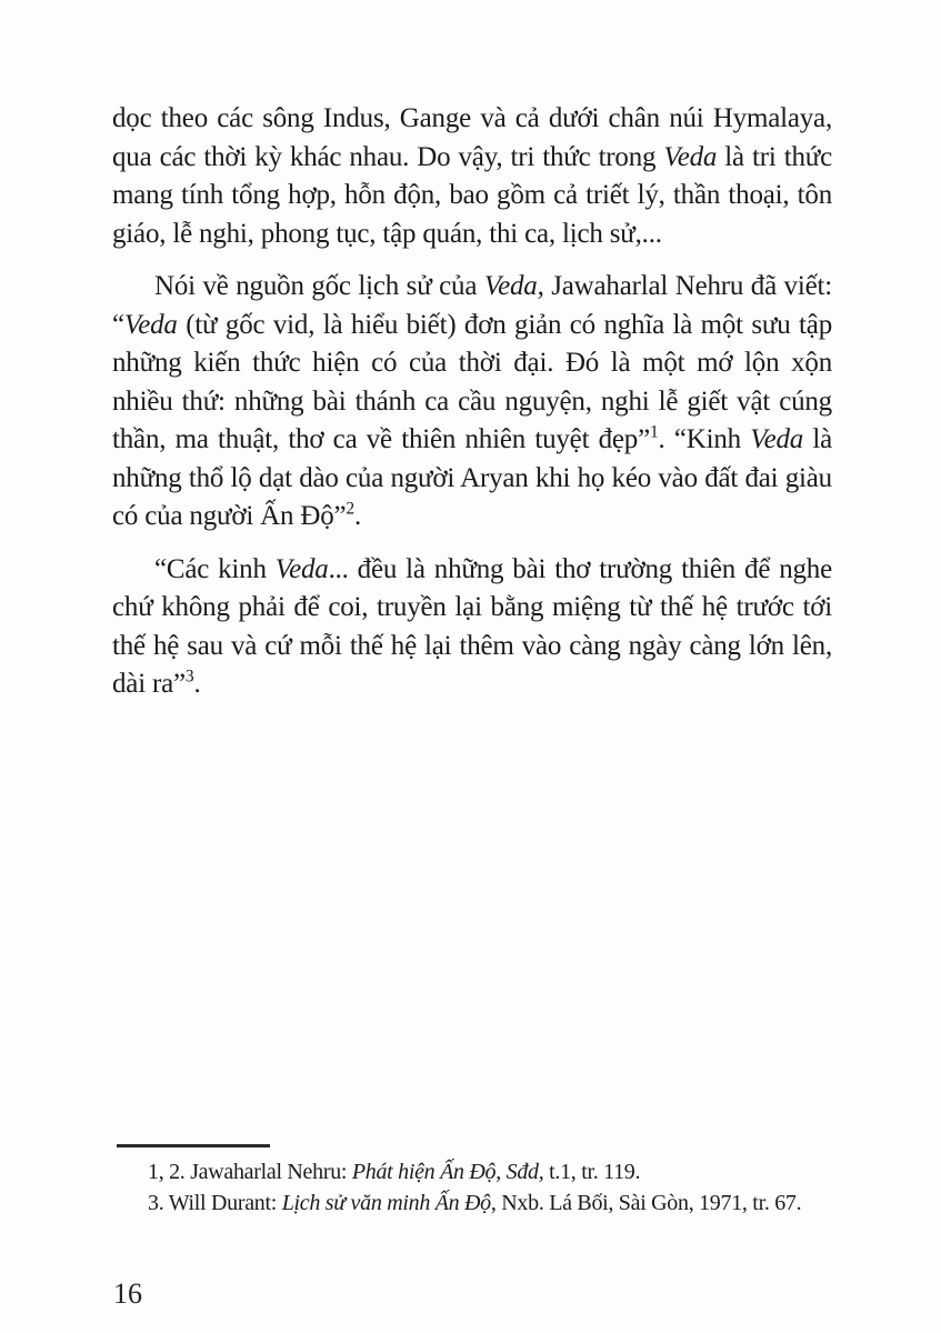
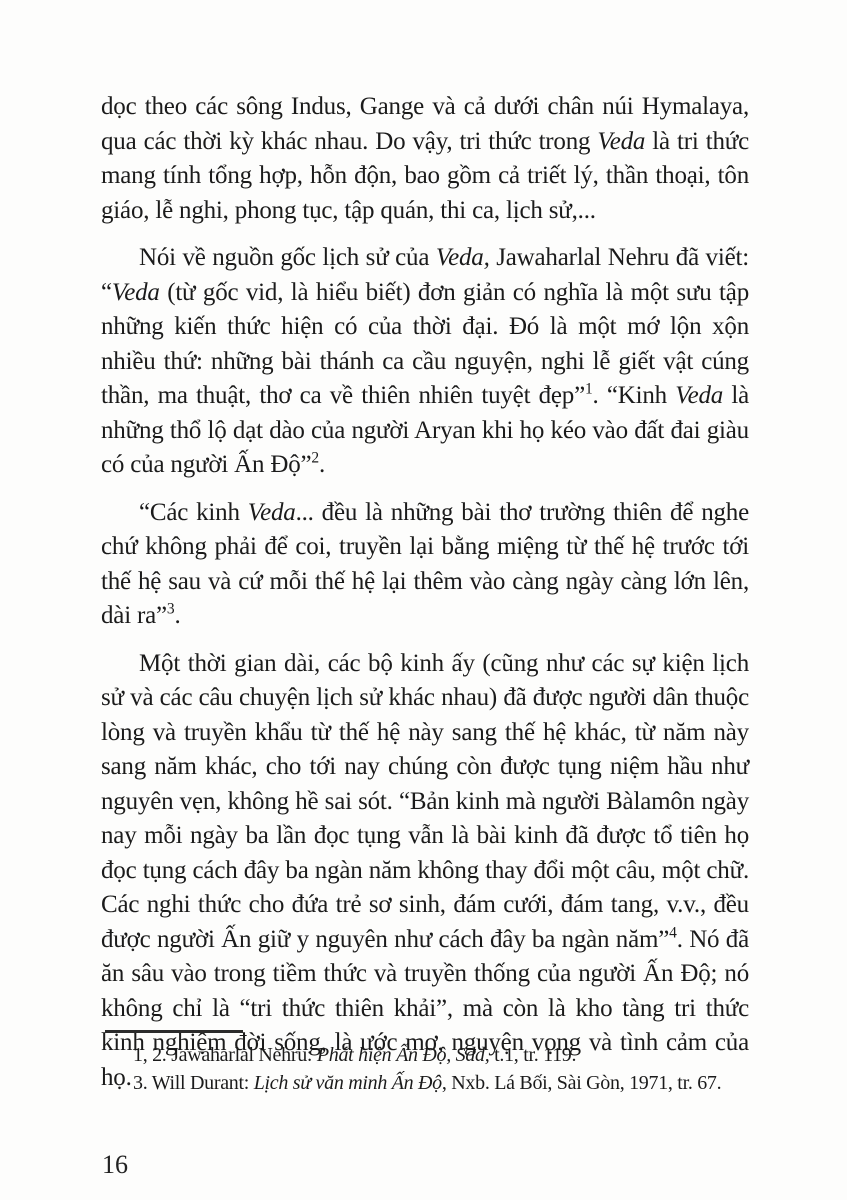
  dọc theo các sông Indus, Gange và cả dưới chân núi Hymalaya, qua các thời kỳ khác nhau. Do vậy, tri thức trong Veda là tri thức mang tính tổng hợp, hỗn độn, bao gồm cả triết lý, thần thoại, tôn giáo, lễ nghi, phong tục, tập quán, thi ca, lịch sử,...
  Nói về nguồn gốc lịch sử của Veda, Jawaharlal Nehru đã viết: “Veda (từ gốc vid, là hiểu biết) đơn giản có nghĩa là một sưu tập những kiến thức hiện có của thời đại. Đó là một mớ lộn xộn nhiều thứ: những bài thánh ca cầu nguyện, nghi lễ giết vật cúng thần, ma thuật, thơ ca về thiên nhiên tuyệt đẹp”1. “Kinh Veda là những thổ lộ dạt dào của người Aryan khi họ kéo vào đất đai giàu có của người Ấn Độ”2.
  “Các kinh Veda... đều là những bài thơ trường thiên để nghe chứ không phải để coi, truyền lại bằng miệng từ thế hệ trước tới thế hệ sau và cứ mỗi thế hệ lại thêm vào càng ngày càng lớn lên, dài ra”3.
+ Một thời gian dài, các bộ kinh ấy (cũng như các sự kiện lịch sử và các câu chuyện lịch sử khác nhau) đã được người dân thuộc lòng và truyền khẩu từ thế hệ này sang thế hệ khác, từ năm này sang năm khác, cho tới nay chúng còn được tụng niệm hầu như nguyên vẹn, không hề sai sót. “Bản kinh mà người Bàlamôn ngày nay mỗi ngày ba lần đọc tụng vẫn là bài kinh đã được tổ tiên họ đọc tụng cách đây ba ngàn năm không thay đổi một câu, một chữ. Các nghi thức cho đứa trẻ sơ sinh, đám cưới, đám tang, v.v., đều được người Ấn giữ y nguyên như cách đây ba ngàn năm”4. Nó đã ăn sâu vào trong tiềm thức và truyền thống của người Ấn Độ; nó không chỉ là “tri thức thiên khải”, mà còn là kho tàng tri thức kinh nghiệm đời sống, là ước mơ, nguyện vọng và tình cảm của họ.
  1, 2. Jawaharlal Nehru: Phát hiện Ấn Độ, Sđd, t.1, tr. 119.
  3. Will Durant: Lịch sử văn minh Ấn Độ, Nxb. Lá Bối, Sài Gòn, 1971, tr. 67.
  16
